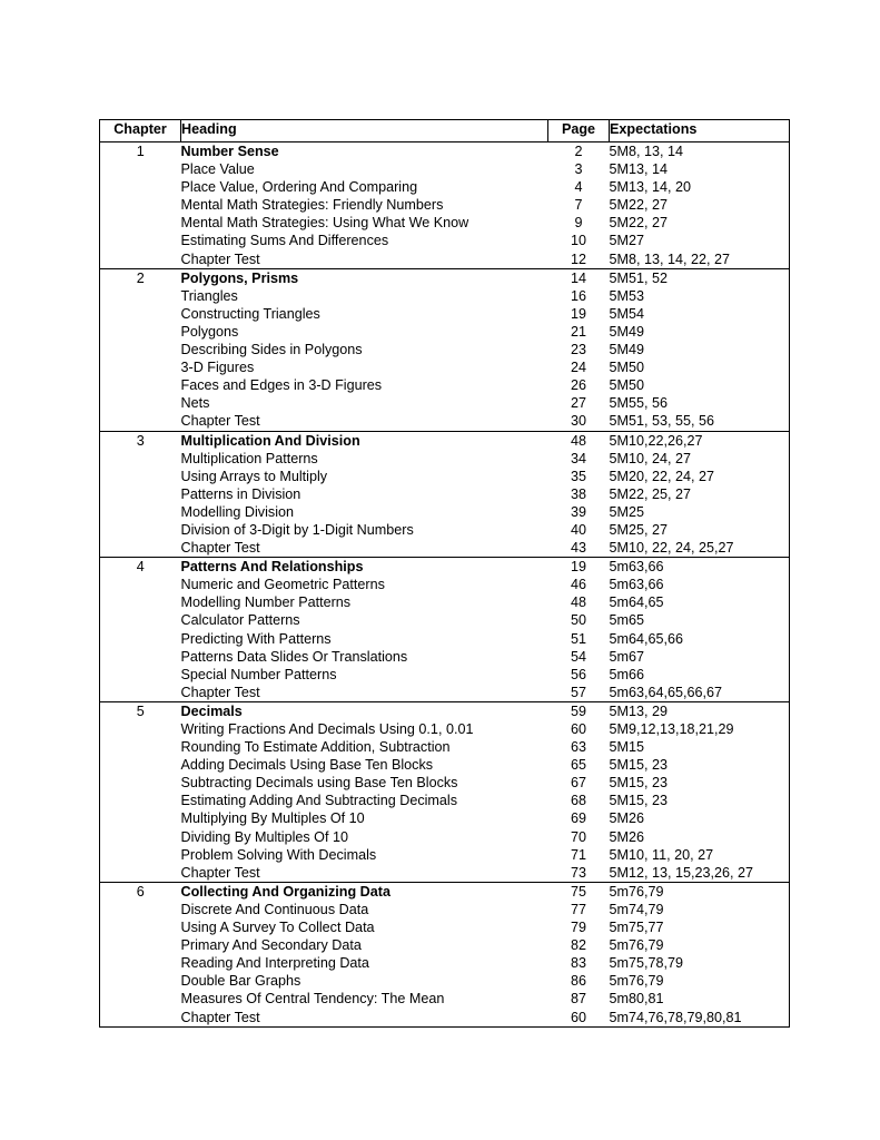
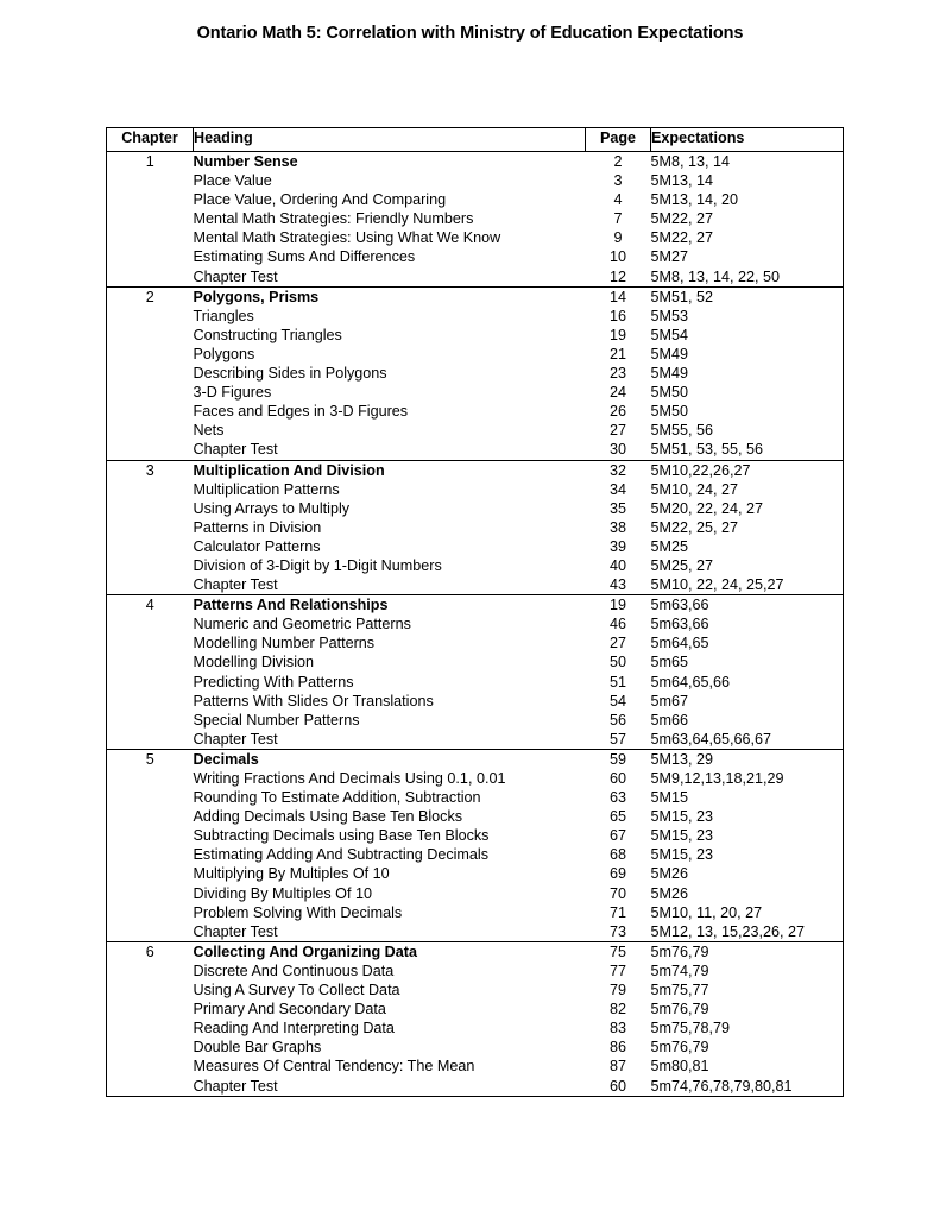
+ Ontario Math 5: Correlation with Ministry of Education Expectations
  Chapter	Heading	Page	Expectations
  1	Number Sense	2	5M8, 13, 14
  Place Value	3	5M13, 14
  Place Value, Ordering And Comparing	4	5M13, 14, 20
  Mental Math Strategies: Friendly Numbers	7	5M22, 27
  Mental Math Strategies: Using What We Know	9	5M22, 27
  Estimating Sums And Differences	10	5M27
- Chapter Test	12	5M8, 13, 14, 22, 27
+ Chapter Test	12	5M8, 13, 14, 22, 50
  2	Polygons, Prisms	14	5M51, 52
  Triangles	16	5M53
  Constructing Triangles	19	5M54
  Polygons	21	5M49
  Describing Sides in Polygons	23	5M49
  3-D Figures	24	5M50
  Faces and Edges in 3-D Figures	26	5M50
  Nets	27	5M55, 56
  Chapter Test	30	5M51, 53, 55, 56
- 3	Multiplication And Division	48	5M10,22,26,27
+ 3	Multiplication And Division	32	5M10,22,26,27
  Multiplication Patterns	34	5M10, 24, 27
  Using Arrays to Multiply	35	5M20, 22, 24, 27
  Patterns in Division	38	5M22, 25, 27
- Modelling Division	39	5M25
+ Calculator Patterns	39	5M25
  Division of 3-Digit by 1-Digit Numbers	40	5M25, 27
  Chapter Test	43	5M10, 22, 24, 25,27
  4	Patterns And Relationships	19	5m63,66
  Numeric and Geometric Patterns	46	5m63,66
- Modelling Number Patterns	48	5m64,65
+ Modelling Number Patterns	27	5m64,65
- Calculator Patterns	50	5m65
+ Modelling Division	50	5m65
  Predicting With Patterns	51	5m64,65,66
- Patterns Data Slides Or Translations	54	5m67
+ Patterns With Slides Or Translations	54	5m67
  Special Number Patterns	56	5m66
  Chapter Test	57	5m63,64,65,66,67
  5	Decimals	59	5M13, 29
  Writing Fractions And Decimals Using 0.1, 0.01	60	5M9,12,13,18,21,29
  Rounding To Estimate Addition, Subtraction	63	5M15
  Adding Decimals Using Base Ten Blocks	65	5M15, 23
  Subtracting Decimals using Base Ten Blocks	67	5M15, 23
  Estimating Adding And Subtracting Decimals	68	5M15, 23
  Multiplying By Multiples Of 10	69	5M26
  Dividing By Multiples Of 10	70	5M26
  Problem Solving With Decimals	71	5M10, 11, 20, 27
  Chapter Test	73	5M12, 13, 15,23,26, 27
  6	Collecting And Organizing Data	75	5m76,79
  Discrete And Continuous Data	77	5m74,79
  Using A Survey To Collect Data	79	5m75,77
  Primary And Secondary Data	82	5m76,79
  Reading And Interpreting Data	83	5m75,78,79
  Double Bar Graphs	86	5m76,79
  Measures Of Central Tendency: The Mean	87	5m80,81
  Chapter Test	60	5m74,76,78,79,80,81
